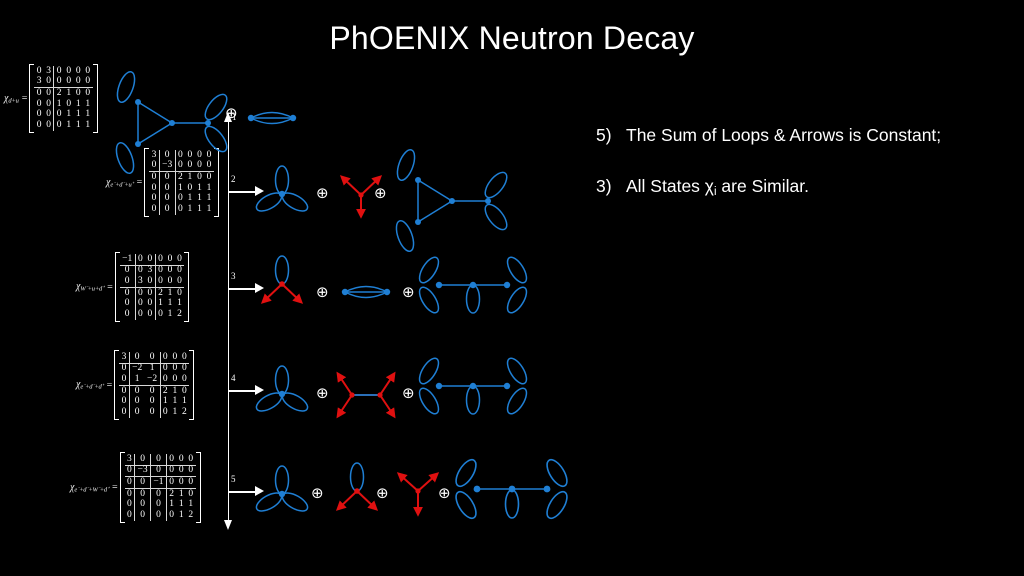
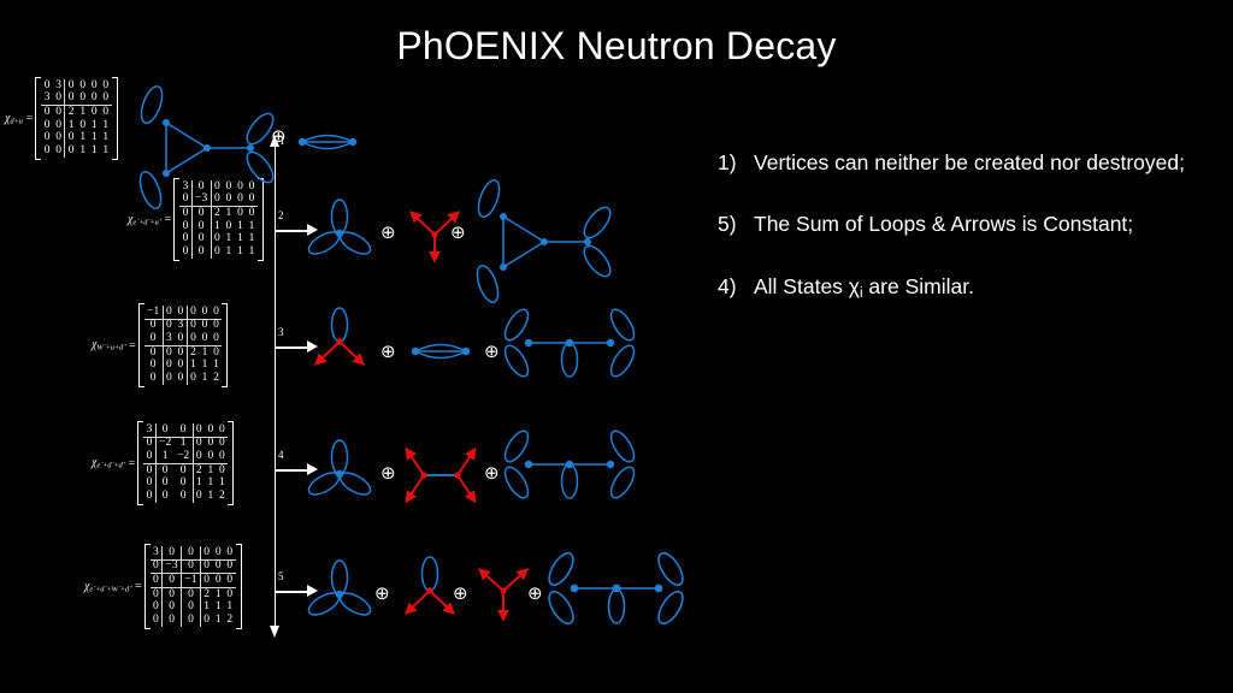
  PhOENIX Neutron Decay
+ 1)
+ Vertices can neither be created nor destroyed;
  5)
  The Sum of Loops & Arrows is Constant;
- 3)
+ 4)
  All States χi are Similar.
  =
  0	3	0	0	0	0
  3	0	0	0	0	0
  0	0	2	1	0	0
  0	0	1	0	1	1
  0	0	0	1	1	1
  0	0	0	1	1	1
  =
  3	0	0	0	0	0
  0	−3	0	0	0	0
  0	0	2	1	0	0
  0	0	1	0	1	1
  0	0	0	1	1	1
  0	0	0	1	1	1
  =
  −1	0	0	0	0	0
  0	0	3	0	0	0
  0	3	0	0	0	0
  0	0	0	2	1	0
  0	0	0	1	1	1
  0	0	0	0	1	2
  =
  3	0	0	0	0	0
  0	−2	1	0	0	0
  0	1	−2	0	0	0
  0	0	0	2	1	0
  0	0	0	1	1	1
  0	0	0	0	1	2
  =
  3	0	0	0	0	0
  0	−3	0	0	0	0
  0	0	−1	0	0	0
  0	0	0	2	1	0
  0	0	0	1	1	1
  0	0	0	0	1	2
  1
  2
  3
  4
  5
  ⊕
  ⊕
  ⊕
  ⊕
  ⊕
  ⊕
  ⊕
  ⊕
  ⊕
  ⊕
